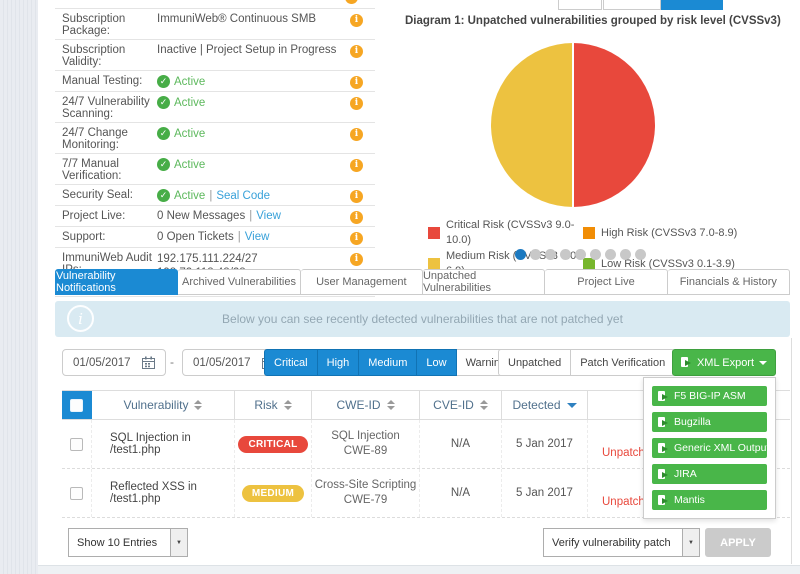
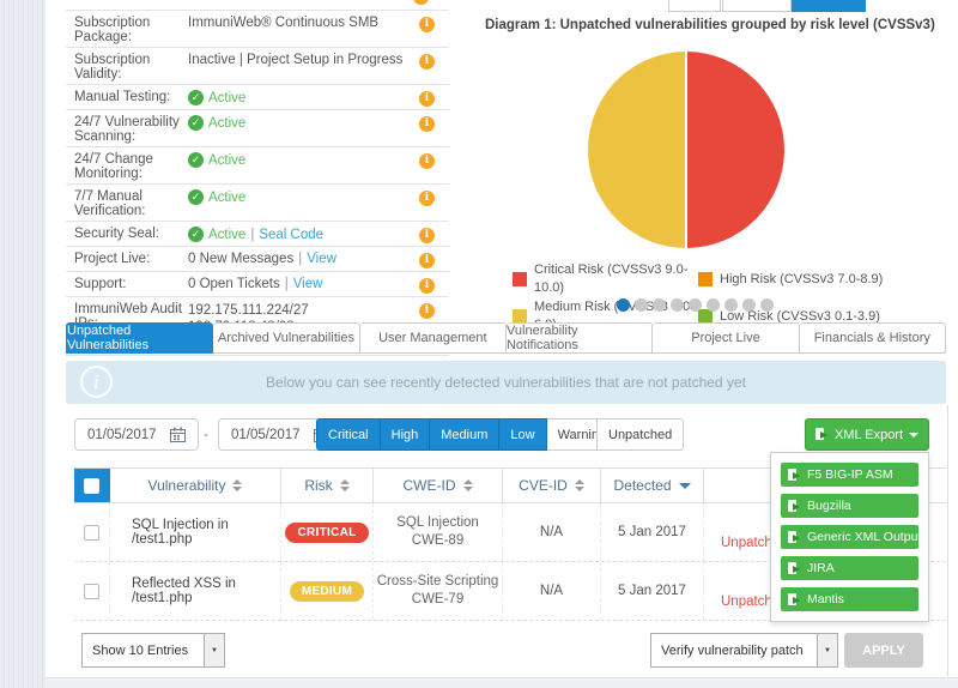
  Subscription Package:
  ImmuniWeb® Continuous SMB
  i
  Subscription Validity:
  Inactive | Project Setup in Progress
  i
  Manual Testing:
  ✓
  Active
  i
  24/7 Vulnerability Scanning:
  ✓
  Active
  i
  24/7 Change Monitoring:
  ✓
  Active
  i
  7/7 Manual Verification:
  ✓
  Active
  i
  Security Seal:
  ✓
  Active
  |
  Seal Code
  i
  Project Live:
  0 New Messages
  |
  View
  i
  Support:
  0 Open Tickets
  |
  View
  i
  ImmuniWeb Audit
  192.175.111.224/27
  i
  Diagram 1: Unpatched vulnerabilities grouped by risk level (CVSSv3)
  Critical Risk (CVSSv3 9.0-10.0)
  High Risk (CVSSv3 7.0-8.9)
  Low Risk (CVSSv3 0.1-3.9)
- Vulnerability Notifications
+ Unpatched Vulnerabilities
  Archived Vulnerabilities
  User Management
- Unpatched Vulnerabilities
+ Vulnerability Notifications
  Project Live
  Financials & History
  i
  Below you can see recently detected vulnerabilities that are not patched yet
  01/05/2017
  -
  01/05/2017
  Critical
  High
  Medium
  Low
  Warnin
  Unpatched
- Patch Verification
  XML Export
  F5 BIG-IP ASM
  Bugzilla
  Generic XML Output
  JIRA
  Mantis
  Vulnerability
  Risk
  CWE-ID
  CVE-ID
  Detected
  SQL Injection in /test1.php
  CRITICAL
  SQL Injection
  CWE-89
  N/A
  5 Jan 2017
  Unpatch
  Reflected XSS in /test1.php
  MEDIUM
  Cross-Site Scripting
  CWE-79
  N/A
  5 Jan 2017
  Unpatch
  Show 10 Entries
  Verify vulnerability patch
  APPLY
